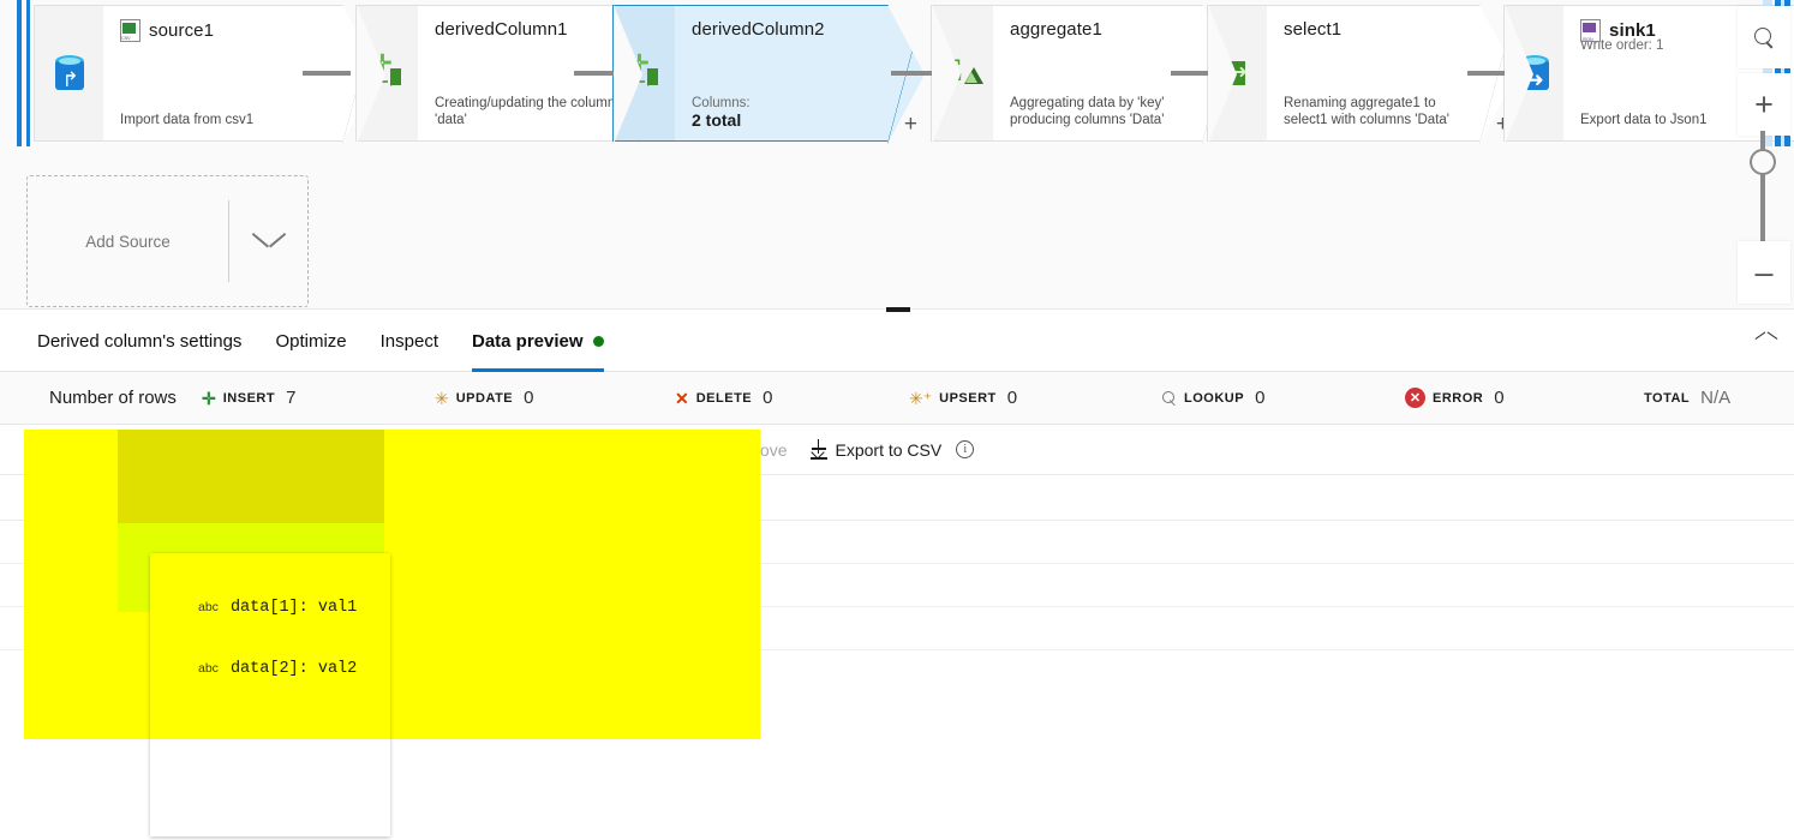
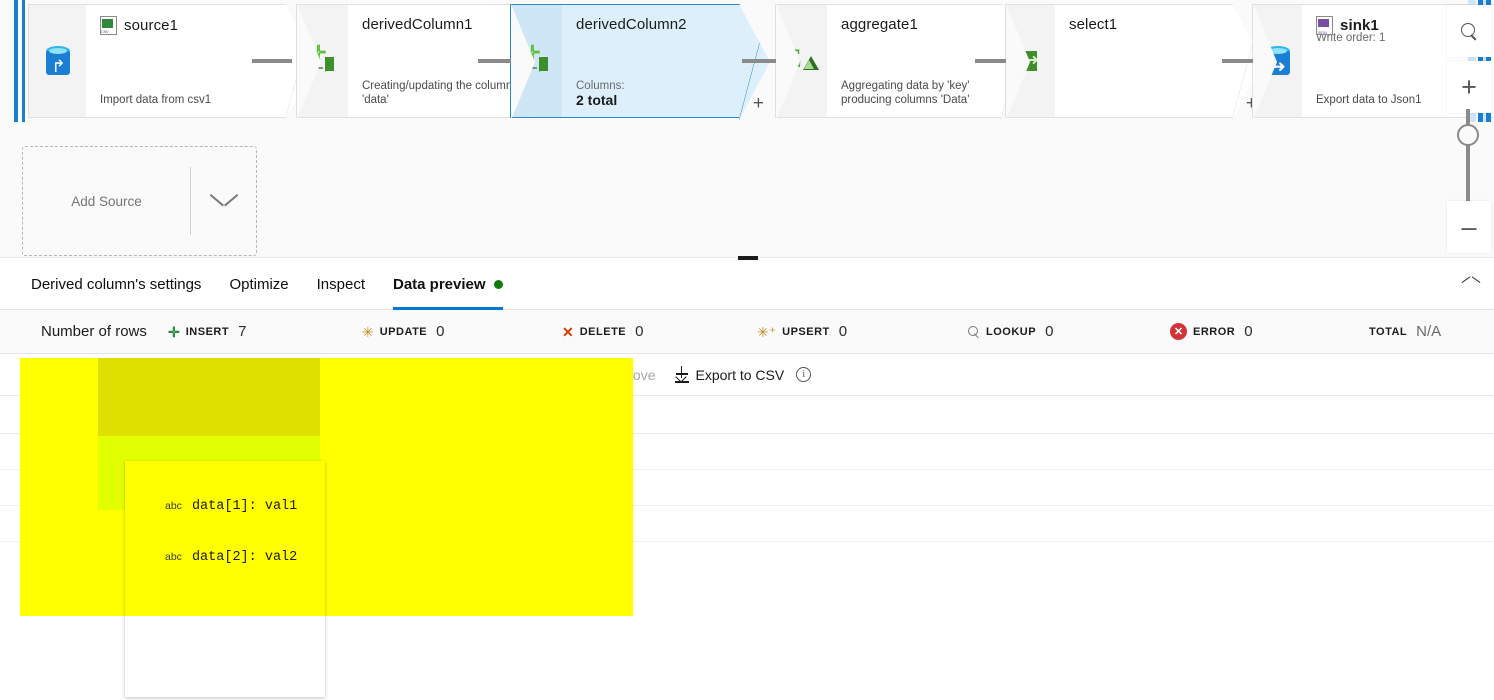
  ↱
  source1
  Import data from csv1
  ✛
  derivedColumn1
  Creating/updating the colum 'data'
  ✛
  derivedColumn2
  Columns:
  2 total
  +
  aggregate1
  Aggregating data by 'key' producing columns 'Data'
  ➜
  select1
- Renaming aggregate1 to select1 with columns 'Data'
  ➜
  sink1
  Write order: 1
  Export data to Json1
  Add Source
  +
  –
  Derived column's settings
  Optimize
  Inspect
  Data preview
  Number of rows
  ✛
  INSERT
  7
  ✳
  UPDATE
  0
  ✕
  DELETE
  0
  ✳⁺
  UPSERT
  0
  LOOKUP
  0
  ✕
  ERROR
  0
  TOTAL
  N/A
  Export to CSV
  i
  abc
  data[1]: val1
  abc
  data[2]: val2
